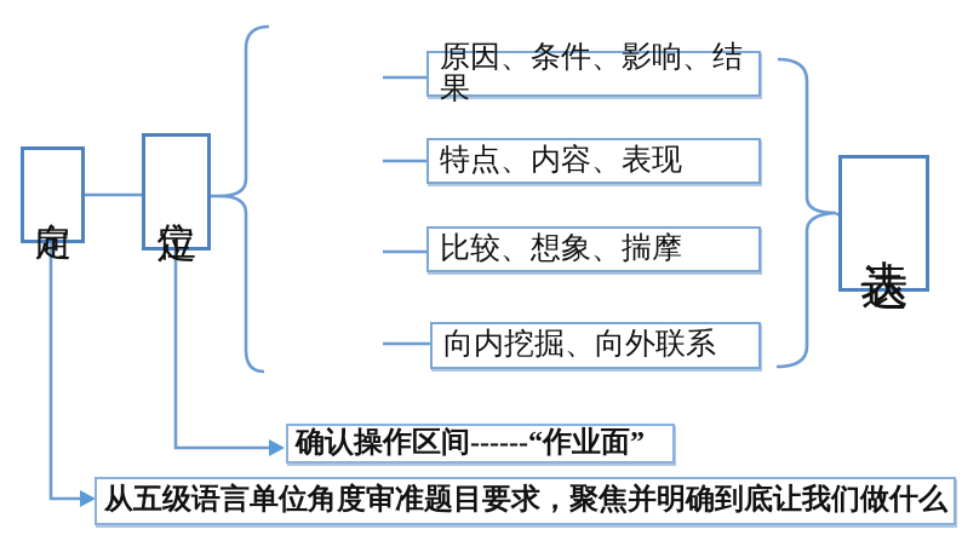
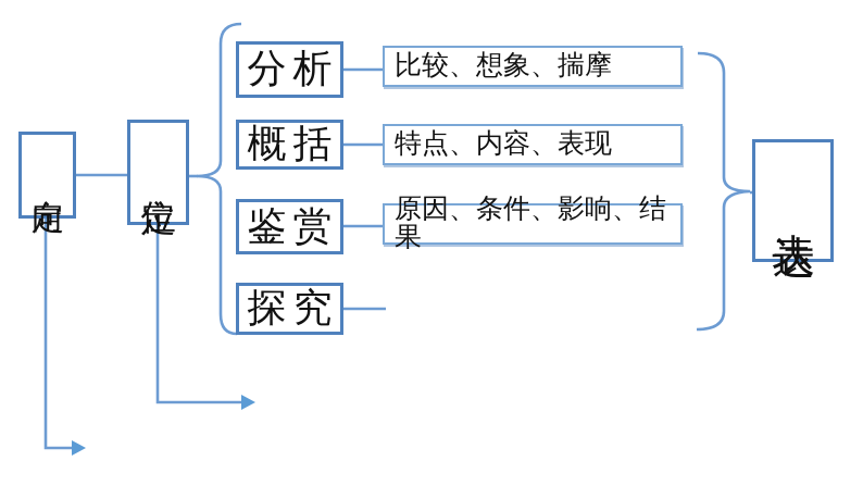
+ 分析
+ 概括
+ 鉴赏
+ 探究
- 原因、条件、影响、结果
+ 比较、想象、揣摩
  特点、内容、表现
- 比较、想象、揣摩
+ 原因、条件、影响、结果
- 向内挖掘、向外联系
- 确认操作区间------“作业面”
- 从五级语言单位角度审准题目要求，聚焦并明确到底让我们做什么
